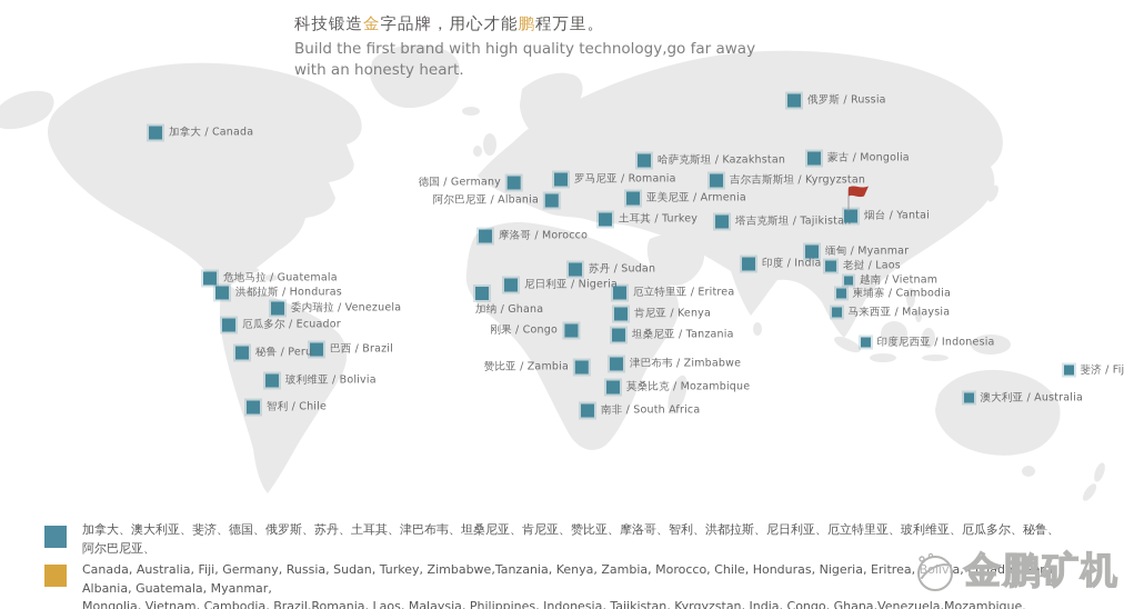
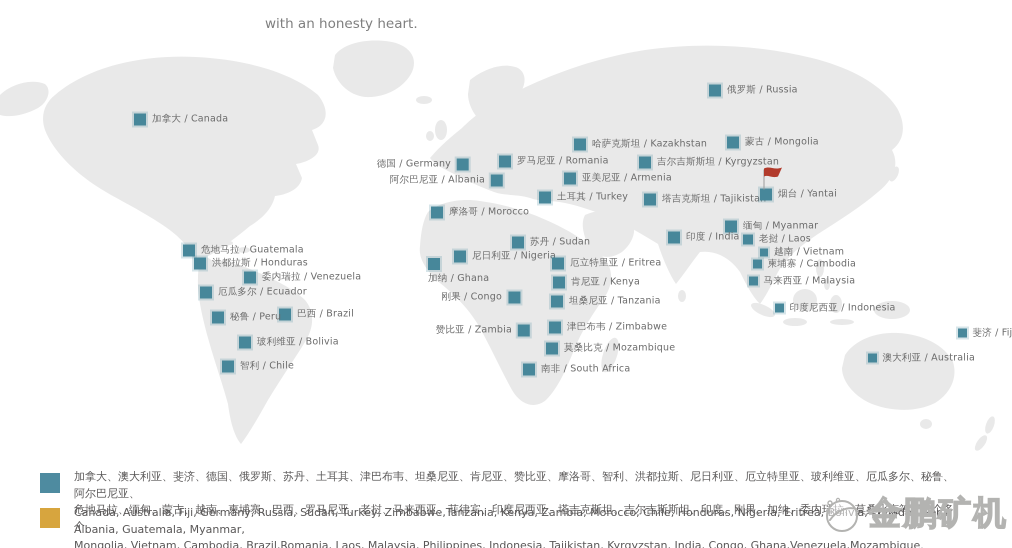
- 科技锻造金字品牌，用心才能鹏程万里。
- Build the first brand with high quality technology,go far away
  with an honesty heart.
  加拿大 / Canada
  俄罗斯 / Russia
  蒙古 / Mongolia
  哈萨克斯坦 / Kazakhstan
  德国 / Germany
  罗马尼亚 / Romania
  吉尔吉斯斯坦 / Kyrgyzstan
  阿尔巴尼亚 / Albania
  亚美尼亚 / Armenia
  土耳其 / Turkey
  塔吉克斯坦 / Tajikista
  烟台 / Yantai
  摩洛哥 / Morocco
  缅甸 / Myanmar
  印度 / India
  老挝 / Laos
  苏丹 / Sudan
  危地马拉 / Guatemala
  越南 / Vietnam
  尼日利亚 / Nigeria
  洪都拉斯 / Honduras
  厄立特里亚 / Eritrea
  加纳 / Ghana
  柬埔寨 / Cambodia
  委内瑞拉 / Venezuela
  马来西亚 / Malaysia
  肯尼亚 / Kenya
  厄瓜多尔 / Ecuador
  刚果 / Congo
  坦桑尼亚 / Tanzania
  印度尼西亚 / Indonesia
  巴西 / Brazil
  秘鲁 / Peru
  津巴布韦 / Zimbabwe
  赞比亚 / Zambia
  斐济 / Fij
  玻利维亚 / Bolivia
  莫桑比克 / Mozambique
  澳大利亚 / Australia
  智利 / Chile
  南非 / South Africa
  加拿大、澳大利亚、斐济、德国、俄罗斯、苏丹、土耳其、津巴布韦、坦桑尼亚、肯尼亚、赞比亚、摩洛哥、智利、洪都拉斯、尼日利亚、厄立特里亚、玻利维亚、厄瓜多尔、秘鲁、阿尔巴尼亚、
+ 危地马拉、缅甸、蒙古、越南、柬埔寨、巴西、罗马尼亚、老挝、马来西亚、菲律宾、印度尼西亚、塔吉克斯坦、吉尔吉斯斯坦、印度、刚果、加纳、委内瑞拉、莫桑比克等五十个多个
  Canada, Australia, Fiji, Germany, Russia, Sudan, Turkey, Zimbabwe,Tanzania, Kenya, Zambia, Morocco, Chile, Honduras, Nigeria, Eritrea, Blivia, Ecuador, Peru, Albania, Guatemala, Myanmar,
  Mongolia, Vietnam, Cambodia, Brazil,Romania, Laos, Malaysia, Philippines, Indonesia, Tajikistan, Kyrgyzstan, India, Congo, Ghana,Venezuela,Mozambique.
  金鹏矿机
